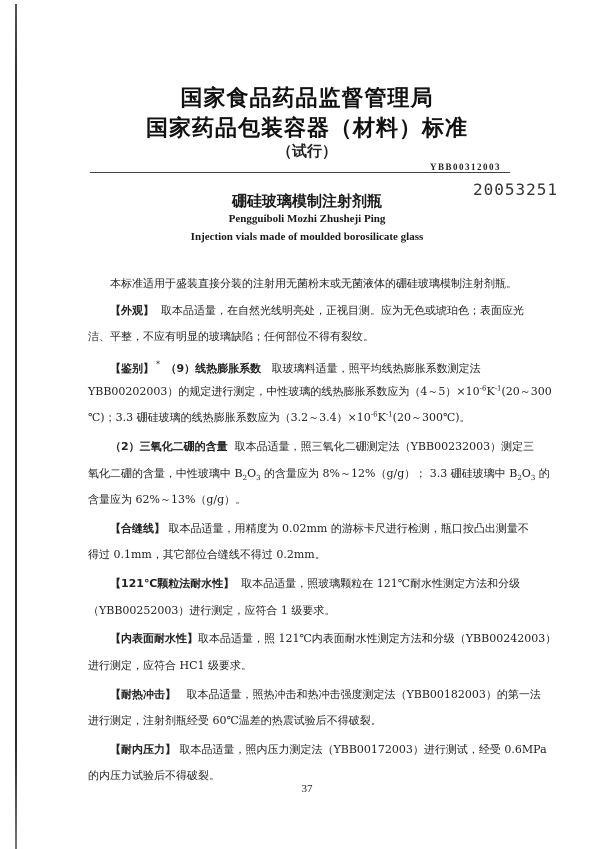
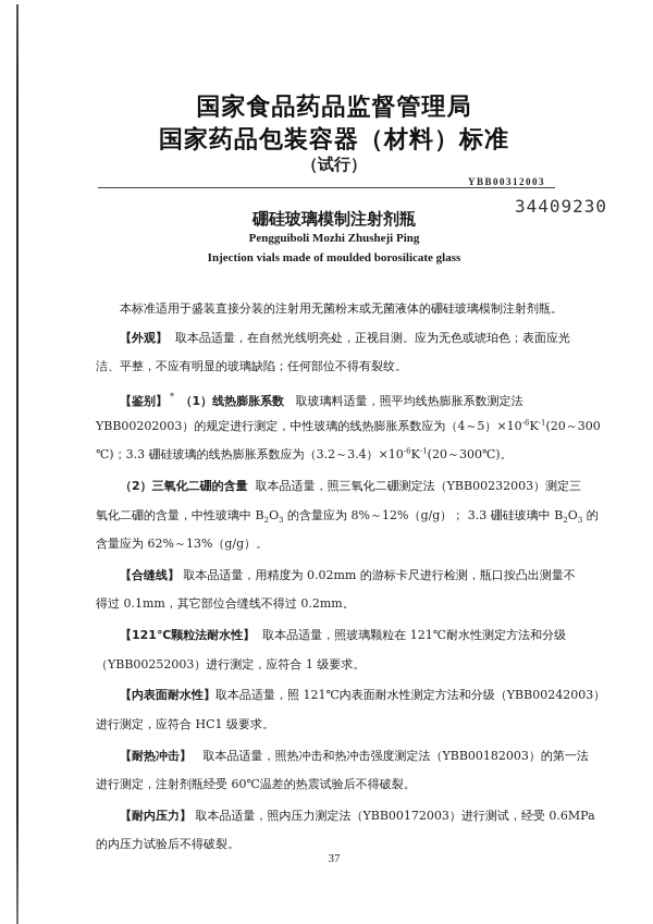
  国家食品药品监督管理局
  国家药品包装容器（材料）标准
  （试行）
  YBB00312003
- 20053251
+ 34409230
  硼硅玻璃模制注射剂瓶
  Pengguiboli Mozhi Zhusheji Ping
  Injection vials made of moulded borosilicate glass
  本标准适用于盛装直接分装的注射用无菌粉末或无菌液体的硼硅玻璃模制注射剂瓶。
  【外观】 取本品适量，在自然光线明亮处，正视目测。应为无色或琥珀色；表面应光
  洁、平整，不应有明显的玻璃缺陷；任何部位不得有裂纹。
- 【鉴别】 * （9）线热膨胀系数 取玻璃料适量，照平均线热膨胀系数测定法
+ 【鉴别】 * （1）线热膨胀系数 取玻璃料适量，照平均线热膨胀系数测定法
  YBB00202003）的规定进行测定，中性玻璃的线热膨胀系数应为（4～5）×10-6K-1(20～300
  ℃)；3.3 硼硅玻璃的线热膨胀系数应为（3.2～3.4）×10-6K-1(20～300℃)。
  （2）三氧化二硼的含量 取本品适量，照三氧化二硼测定法（YBB00232003）测定三
  氧化二硼的含量，中性玻璃中 B2O3 的含量应为 8%～12%（g/g）； 3.3 硼硅玻璃中 B2O3 的
  含量应为 62%～13%（g/g）。
  【合缝线】 取本品适量，用精度为 0.02mm 的游标卡尺进行检测，瓶口按凸出测量不
  得过 0.1mm，其它部位合缝线不得过 0.2mm。
  【121℃颗粒法耐水性】 取本品适量，照玻璃颗粒在 121℃耐水性测定方法和分级
  （YBB00252003）进行测定，应符合 1 级要求。
  【内表面耐水性】取本品适量，照 121℃内表面耐水性测定方法和分级（YBB00242003）
  进行测定，应符合 HC1 级要求。
  【耐热冲击】 取本品适量，照热冲击和热冲击强度测定法（YBB00182003）的第一法
  进行测定，注射剂瓶经受 60℃温差的热震试验后不得破裂。
  【耐内压力】 取本品适量，照内压力测定法（YBB00172003）进行测试，经受 0.6MPa
  的内压力试验后不得破裂。
  37
